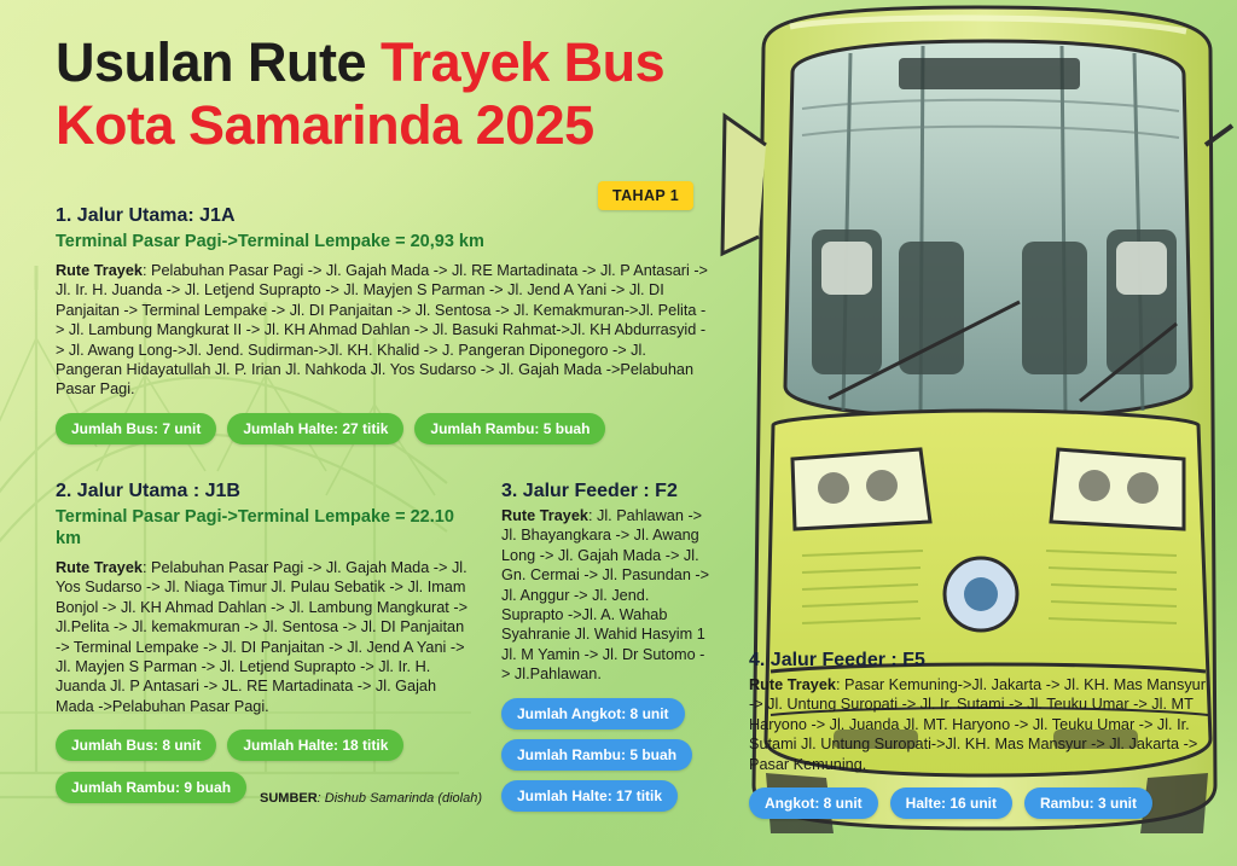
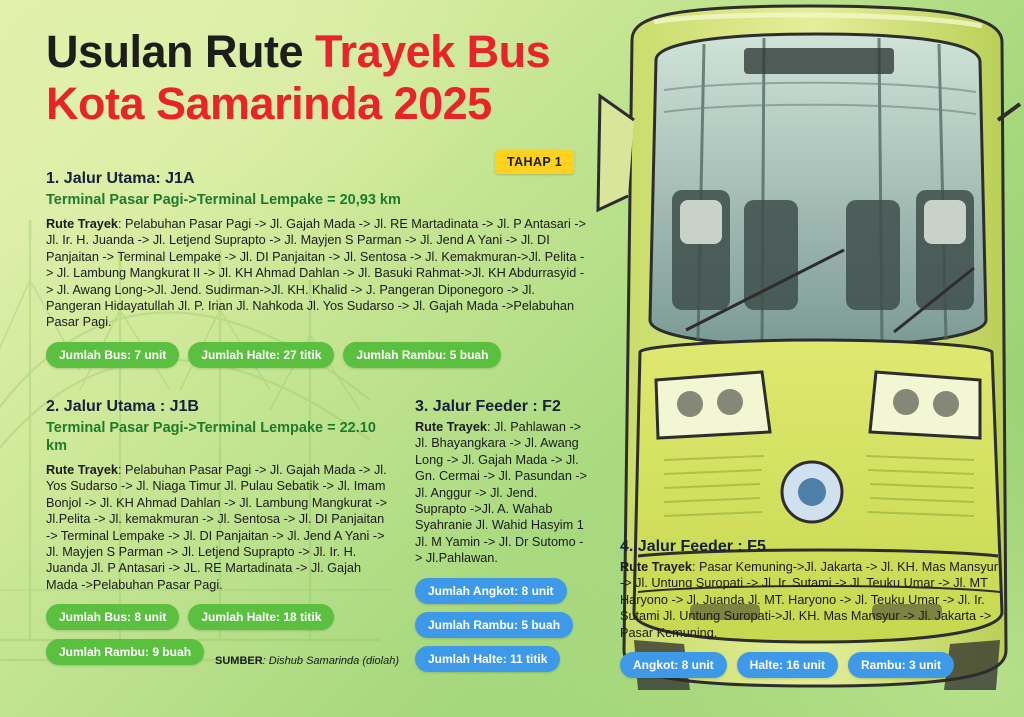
  Usulan Rute Trayek Bus
  Kota Samarinda 2025
  TAHAP 1
  1. Jalur Utama: J1A
  Terminal Pasar Pagi->Terminal Lempake = 20,93 km
  Rute Trayek: Pelabuhan Pasar Pagi -> Jl. Gajah Mada -> Jl. RE Martadinata -> Jl. P Antasari -> Jl. Ir. H. Juanda -> Jl. Letjend Suprapto -> Jl. Mayjen S Parman -> Jl. Jend A Yani -> Jl. DI Panjaitan -> Terminal Lempake -> Jl. DI Panjaitan -> Jl. Sentosa -> Jl. Kemakmuran->Jl. Pelita -> Jl. Lambung Mangkurat II -> Jl. KH Ahmad Dahlan -> Jl. Basuki Rahmat->Jl. KH Abdurrasyid -> Jl. Awang Long->Jl. Jend. Sudirman->Jl. KH. Khalid -> J. Pangeran Diponegoro -> Jl. Pangeran Hidayatullah Jl. P. Irian Jl. Nahkoda Jl. Yos Sudarso -> Jl. Gajah Mada ->Pelabuhan Pasar Pagi.
  Jumlah Bus: 7 unit
  Jumlah Halte: 27 titik
  Jumlah Rambu: 5 buah
  2. Jalur Utama : J1B
  Terminal Pasar Pagi->Terminal Lempake = 22.10 km
  Rute Trayek: Pelabuhan Pasar Pagi -> Jl. Gajah Mada -> Jl. Yos Sudarso -> Jl. Niaga Timur Jl. Pulau Sebatik -> Jl. Imam Bonjol -> Jl. KH Ahmad Dahlan -> Jl. Lambung Mangkurat -> Jl.Pelita -> Jl. kemakmuran -> Jl. Sentosa -> Jl. DI Panjaitan -> Terminal Lempake -> Jl. DI Panjaitan -> Jl. Jend A Yani -> Jl. Mayjen S Parman -> Jl. Letjend Suprapto -> Jl. Ir. H. Juanda Jl. P Antasari -> JL. RE Martadinata -> Jl. Gajah Mada ->Pelabuhan Pasar Pagi.
  Jumlah Bus: 8 unit
  Jumlah Halte: 18 titik
  Jumlah Rambu: 9 buah
  SUMBER: Dishub Samarinda (diolah)
  3. Jalur Feeder : F2
  Rute Trayek: Jl. Pahlawan -> Jl. Bhayangkara -> Jl. Awang Long -> Jl. Gajah Mada -> Jl. Gn. Cermai -> Jl. Pasundan -> Jl. Anggur -> Jl. Jend. Suprapto ->Jl. A. Wahab Syahranie Jl. Wahid Hasyim 1 Jl. M Yamin -> Jl. Dr Sutomo -> Jl.Pahlawan.
  Jumlah Angkot: 8 unit
  Jumlah Rambu: 5 buah
- Jumlah Halte: 17 titik
+ Jumlah Halte: 11 titik
  4. Jalur Feeder : F5
  Rute Trayek: Pasar Kemuning->Jl. Jakarta -> Jl. KH. Mas Mansyur -> Jl. Untung Suropati -> Jl. Ir. Sutami -> Jl. Teuku Umar -> Jl. MT Haryono -> Jl. Juanda Jl. MT. Haryono -> Jl. Teuku Umar -> Jl. Ir. Sutami Jl. Untung Suropati->Jl. KH. Mas Mansyur -> Jl. Jakarta -> Pasar Kemuning.
  Angkot: 8 unit
  Halte: 16 unit
  Rambu: 3 unit
